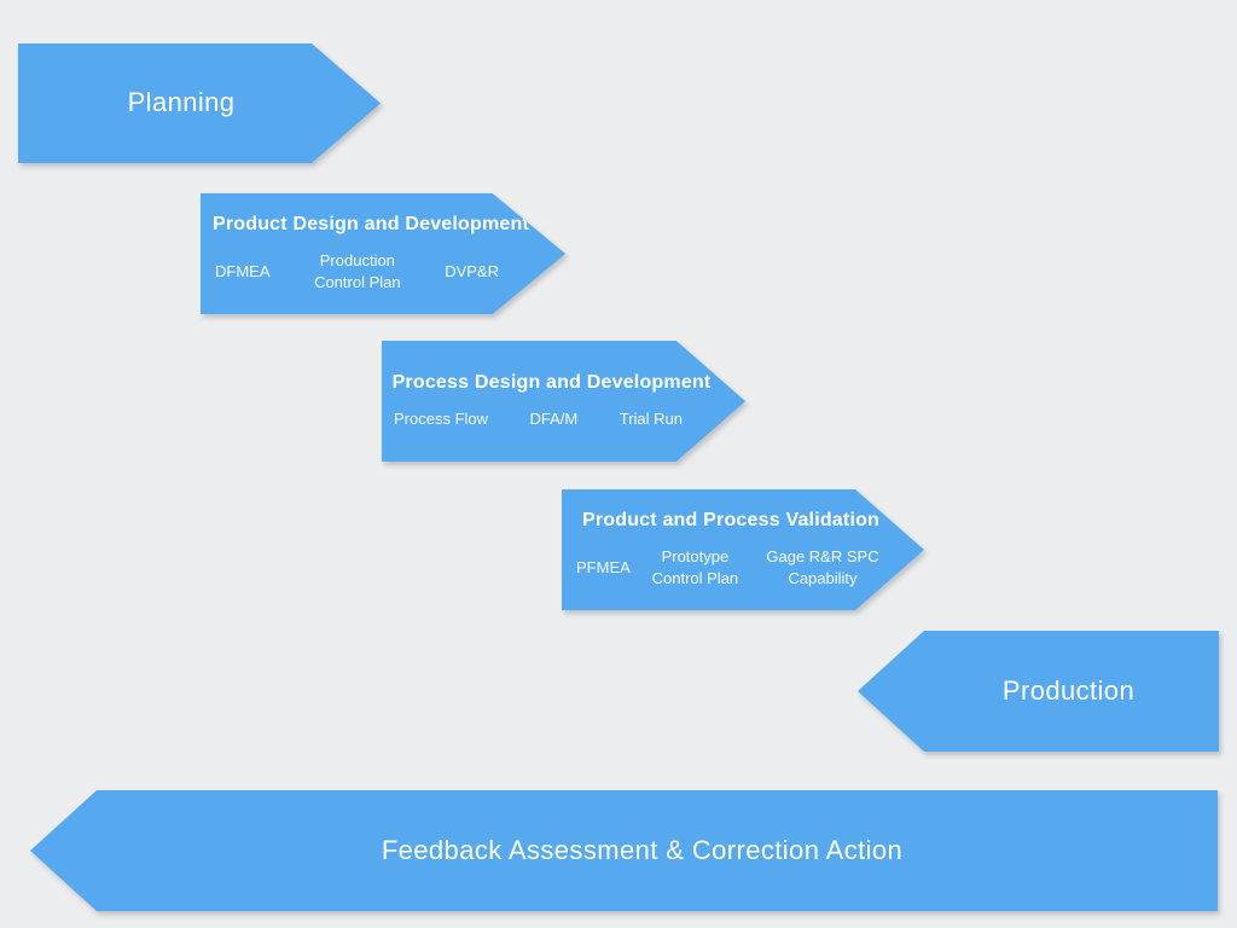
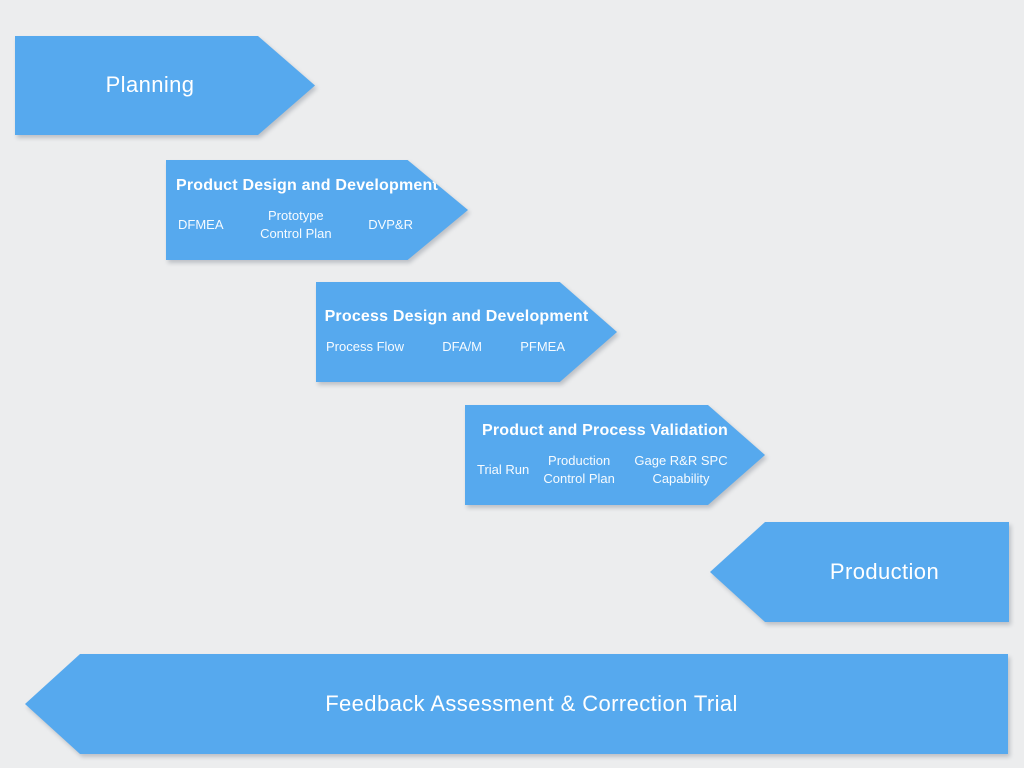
  Planning
  Product Design and Development
  DFMEA
- Production Control Plan
+ Prototype Control Plan
  DVP&R
  Process Design and Development
  Process Flow
  DFA/M
- Trial Run
+ PFMEA
  Product and Process Validation
- PFMEA
+ Trial Run
- Prototype Control Plan
+ Production Control Plan
  Gage R&R SPC Capability
  Production
- Feedback Assessment & Correction Action
+ Feedback Assessment & Correction Trial
